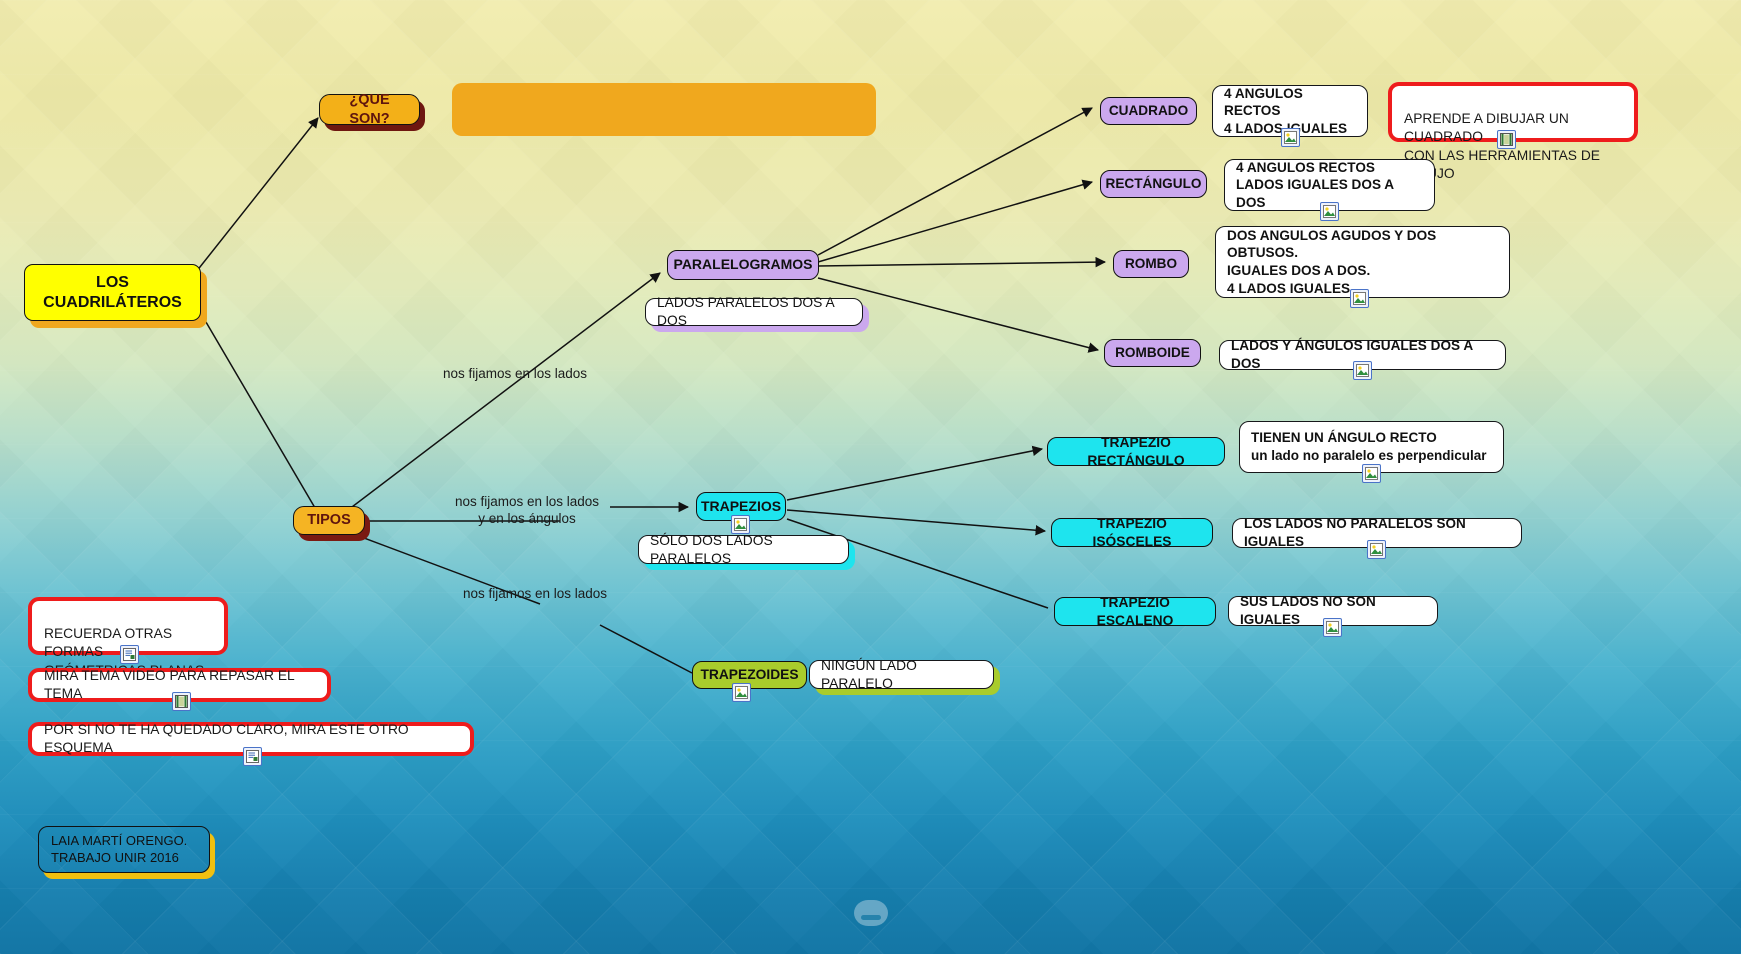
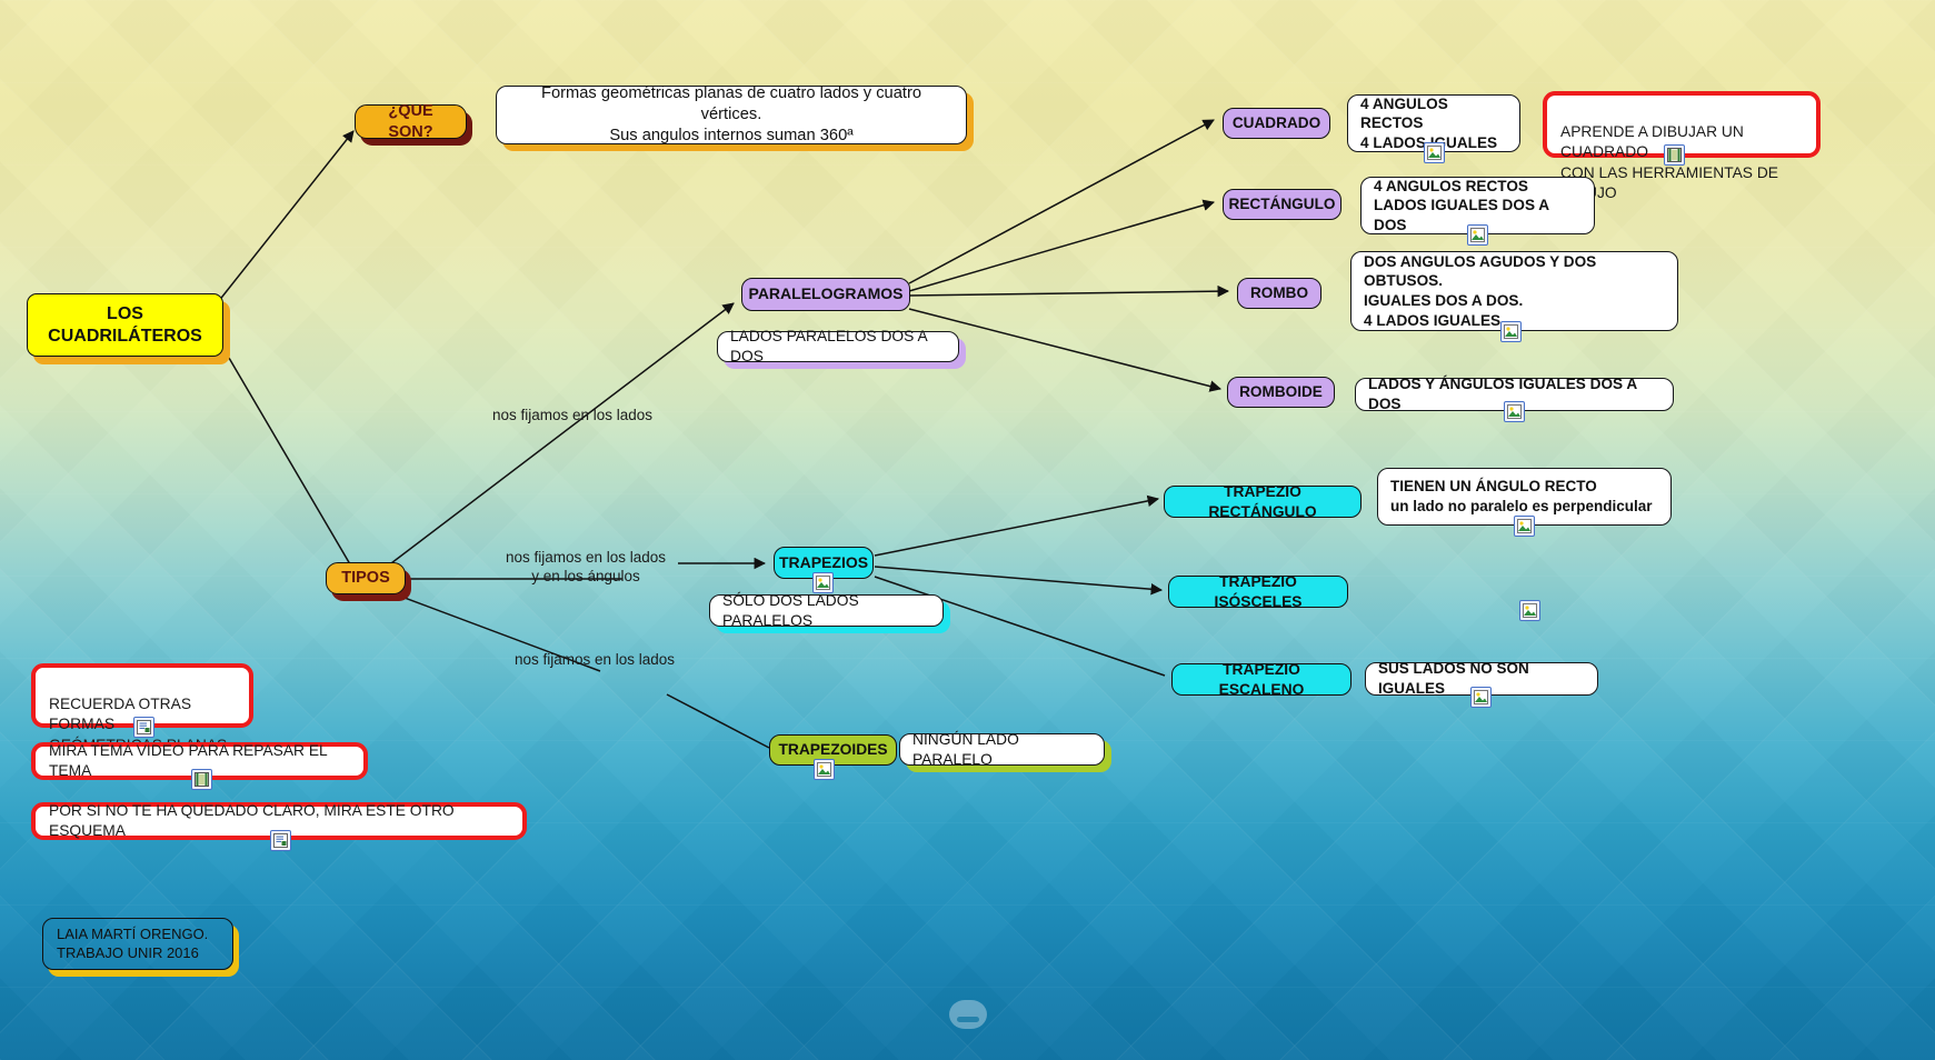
  LOS CUADRILÁTEROS
  ¿QUE SON?
+ Formas geométricas planas de cuatro lados y cuatro vértices.
+ Sus angulos internos suman 360ª
  TIPOS
  nos fijamos en los lados
  nos fijamos en los lados
  y en los ángulos
  nos fijamos en los lados
  PARALELOGRAMOS
  LADOS PARALELOS DOS A DOS
  CUADRADO
  4 ANGULOS RECTOS
  4 LADOSUALES
  APRENDE A DIBUJAR UN CUADRADO
  CON LAS HERRAMIENTAS DE JO
  RECTÁNGULO
  4 ANGULOS RECTOS
  LADOS IGUALES DOS A DOS
  ROMBO
  DOS ANGULOS AGUDOS Y DOS OBTUSOS.
  IGUALES DOS A DOS.
  4 LADOS IGUALES
  ROMBOIDE
  LADOS Y ÁNGULOS IGUALES DOS A DOS
  TRAPEZIOS
  SÓLO DOS LADOS PARALELOS
  TRAPEZIO RECTÁNGULO
  TIENEN UN ÁNGULO RECTO
  un lado no paralelo es perpendicular
  TRAPEZIO ISÓSCELES
- LOS LADOS NO PARALELOS SON IGUALES
  TRAPEZIO ESCALENO
  SUS LADOS NO SON IGUALES
  TRAPEZOIDES
  NINGÚN LADO PARALELO
  RECUERDA OTRAS FORMAS
  MIRA TEMA VIDEO PARA REPASAR EL TEMA
  POR SI NO TE HA QUEDADO CLARO, MIRA ESTE OTRO ESQUEMA
  LAIA MARTÍ ORENGO.
  TRABAJO UNIR 2016
